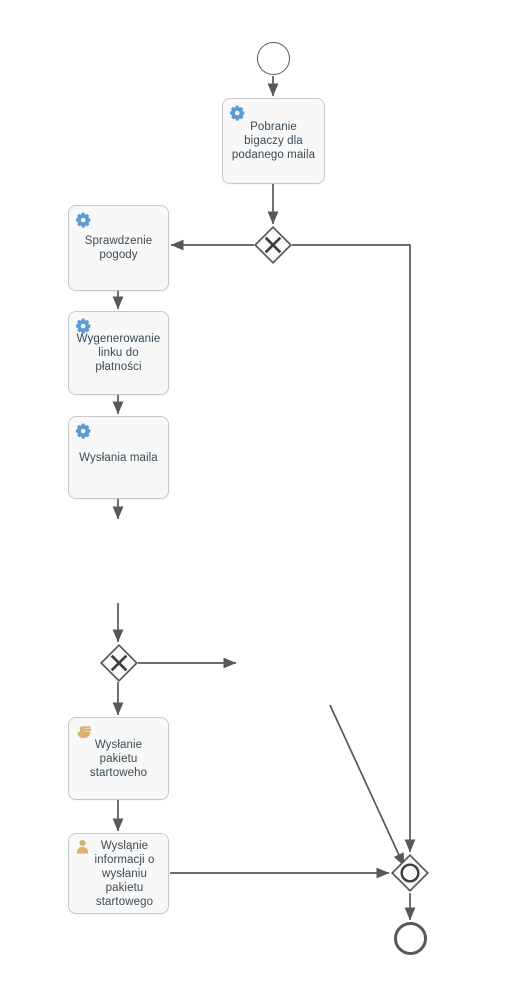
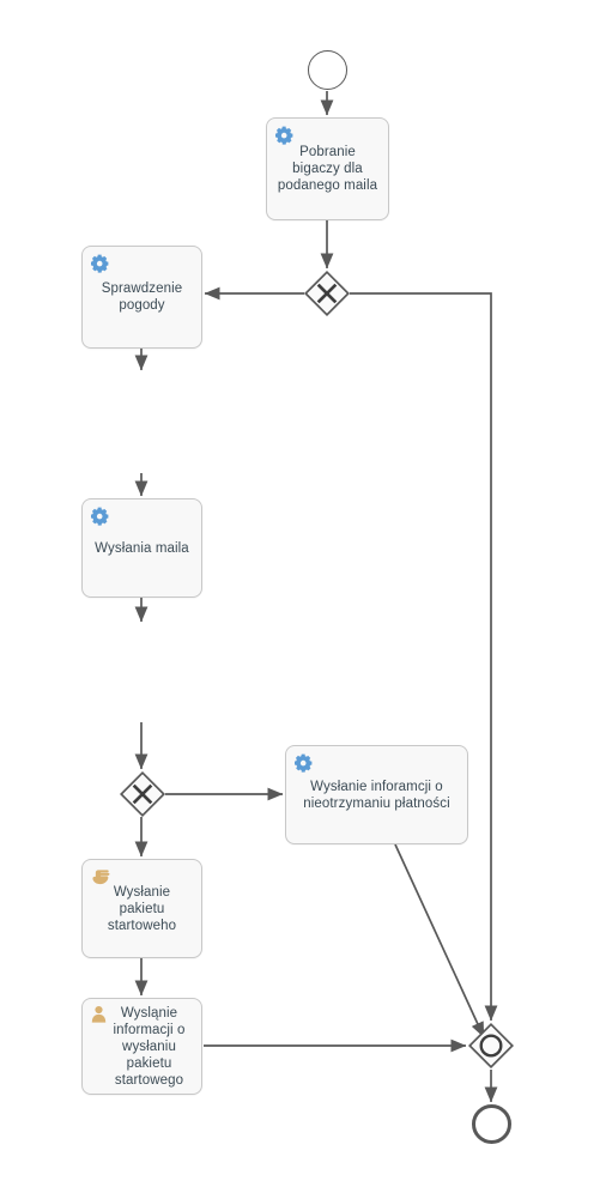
  Pobranie
  bigaczy dla
  podanego maila
  Sprawdzenie
  pogody
- Wygenerowanie
- linku do
- płatności
  Wysłania maila
+ Wysłanie inforamcji o
+ nieotrzymaniu płatności
  Wysłanie
  pakietu
  startoweho
  Wysląnie
  informacji o
  wysłaniu
  pakietu
  startowego
